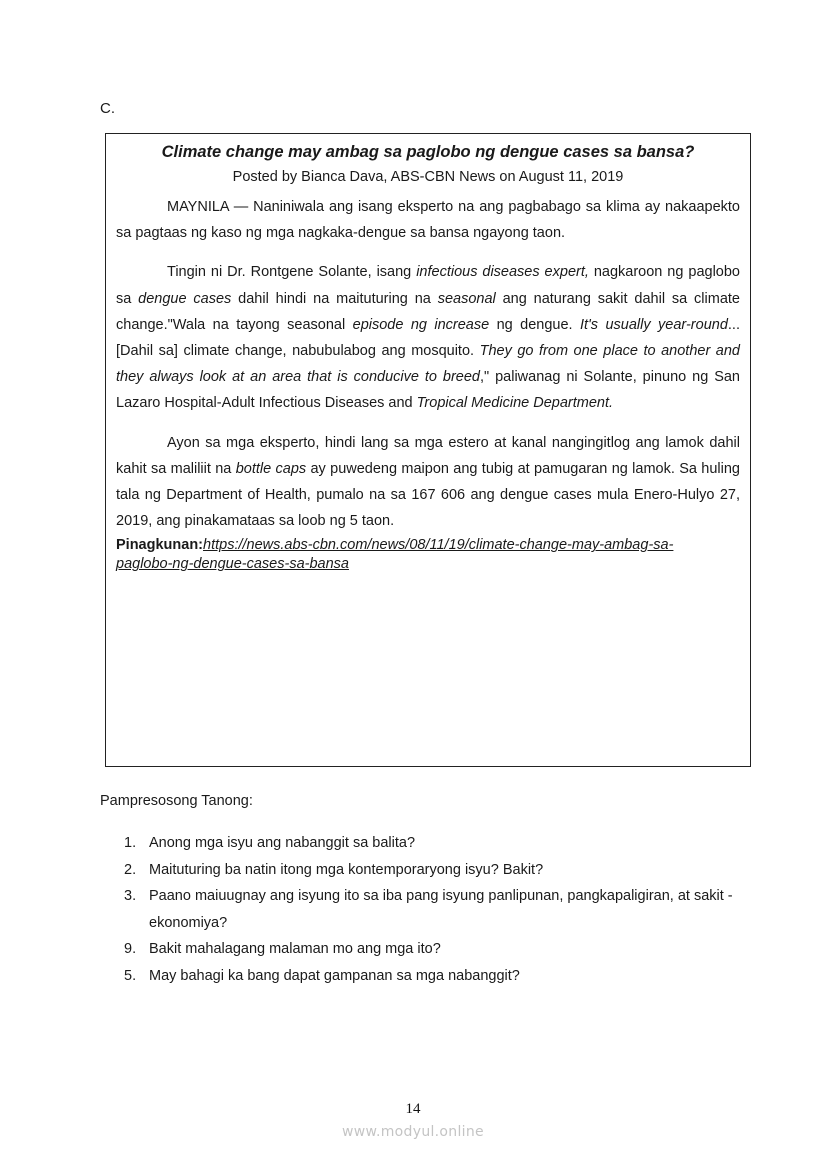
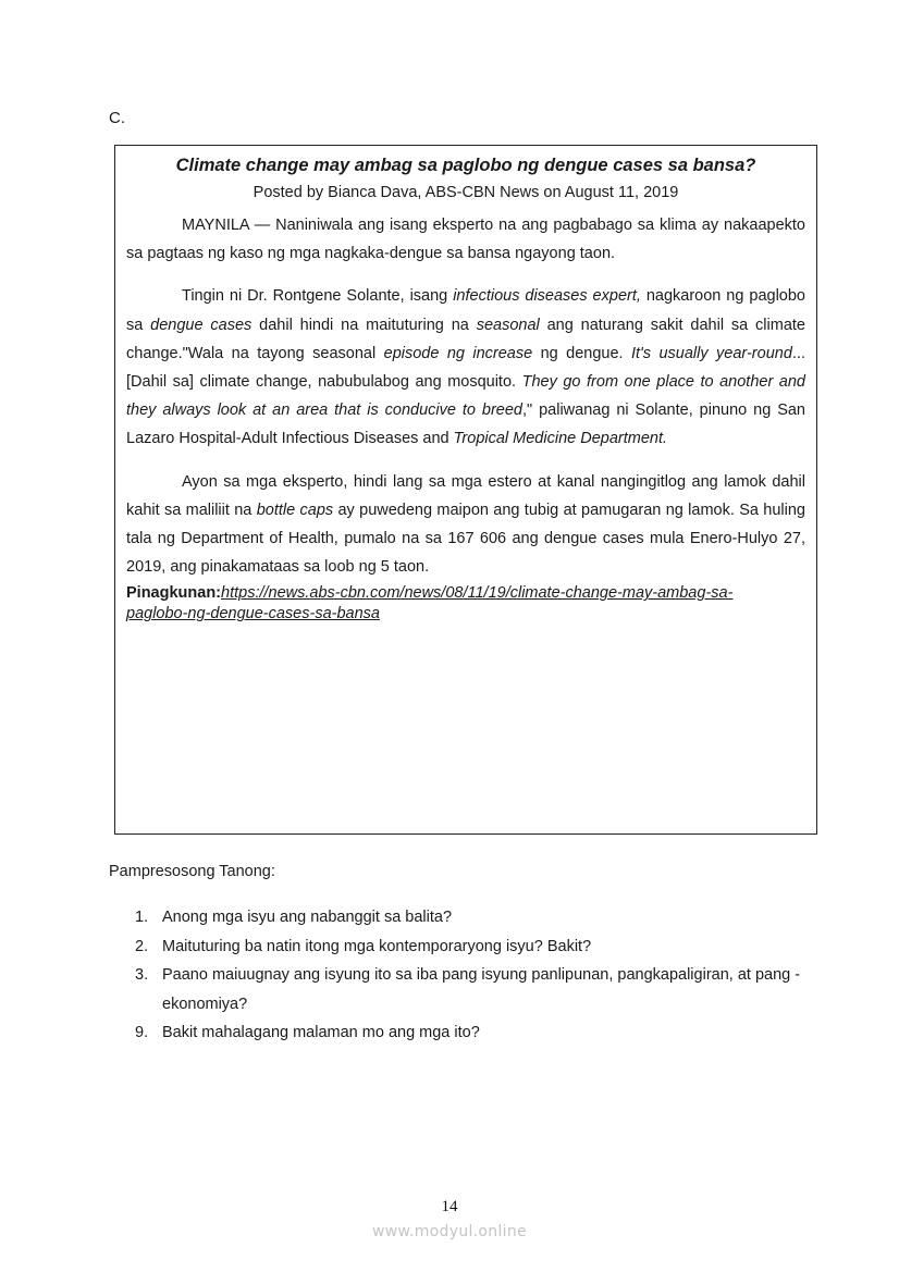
  C.
  Climate change may ambag sa paglobo ng dengue cases sa bansa?
  Posted by Bianca Dava, ABS-CBN News on August 11, 2019
  MAYNILA — Naniniwala ang isang eksperto na ang pagbabago sa klima ay nakaapekto sa pagtaas ng kaso ng mga nagkaka-dengue sa bansa ngayong taon.
  Tingin ni Dr. Rontgene Solante, isang infectious diseases expert, nagkaroon ng paglobo sa dengue cases dahil hindi na maituturing na seasonal ang naturang sakit dahil sa climate change."Wala na tayong seasonal episode ng increase ng dengue. It's usually year-round... [Dahil sa] climate change, nabubulabog ang mosquito. They go from one place to another and they always look at an area that is conducive to breed," paliwanag ni Solante, pinuno ng San Lazaro Hospital-Adult Infectious Diseases and Tropical Medicine Department.
  Ayon sa mga eksperto, hindi lang sa mga estero at kanal nangingitlog ang lamok dahil kahit sa maliliit na bottle caps ay puwedeng maipon ang tubig at pamugaran ng lamok. Sa huling tala ng Department of Health, pumalo na sa 167 606 ang dengue cases mula Enero-Hulyo 27, 2019, ang pinakamataas sa loob ng 5 taon.
  Pinagkunan:https://news.abs-cbn.com/news/08/11/19/climate-change-may-ambag-sa-
  paglobo-ng-dengue-cases-sa-bansa
  Pampresosong Tanong:
  1.
  Anong mga isyu ang nabanggit sa balita?
  2.
  Maituturing ba natin itong mga kontemporaryong isyu? Bakit?
  3.
- Paano maiuugnay ang isyung ito sa iba pang isyung panlipunan, pangkapaligiran, at sakit -ekonomiya?
+ Paano maiuugnay ang isyung ito sa iba pang isyung panlipunan, pangkapaligiran, at pang -ekonomiya?
  9.
  Bakit mahalagang malaman mo ang mga ito?
- 5.
- May bahagi ka bang dapat gampanan sa mga nabanggit?
  14
  www.modyul.online
